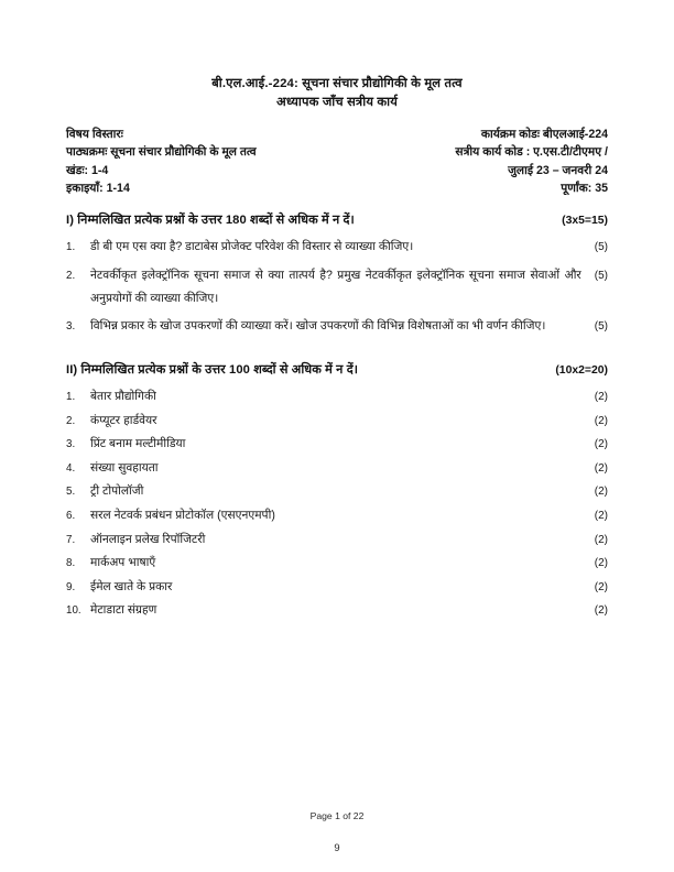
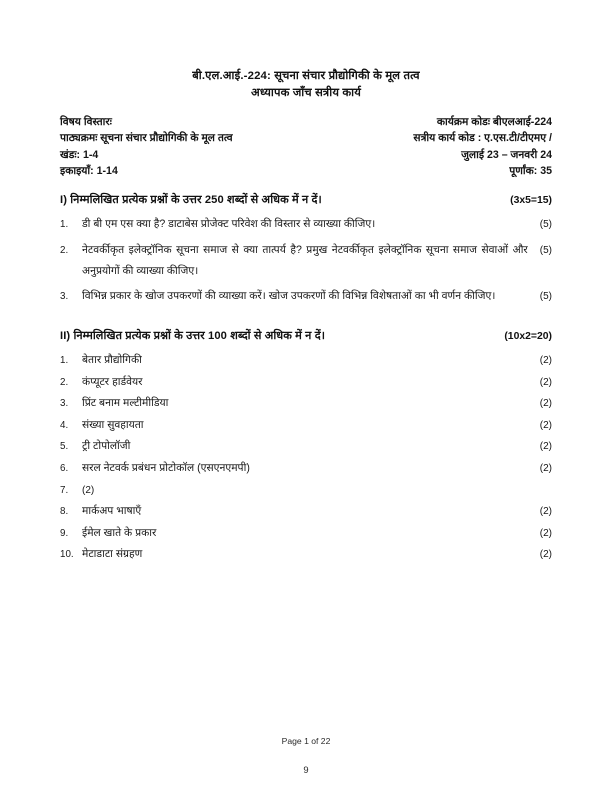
  बी.एल.आई.-224: सूचना संचार प्रौद्योगिकी के मूल तत्व
  अध्यापक जाँच सत्रीय कार्य
  विषय विस्तारः
  कार्यक्रम कोडः बीएलआई-224
  पाठ्यक्रमः सूचना संचार प्रौद्योगिकी के मूल तत्व
  सत्रीय कार्य कोड : ए.एस.टी/टीएमए /
  खंडः: 1-4
  जुलाई 23 – जनवरी 24
  इकाइयाँ: 1-14
  पूर्णांक: 35
- I) निम्मलिखित प्रत्येक प्रश्नों के उत्तर 180 शब्दों से अधिक में न दें।
+ I) निम्मलिखित प्रत्येक प्रश्नों के उत्तर 250 शब्दों से अधिक में न दें।
  (3x5=15)
  1.
  (5)
  डी बी एम एस क्या है? डाटाबेस प्रोजेक्ट परिवेश की विस्तार से व्याख्या कीजिए।
  2.
  (5)
  नेटवर्कीकृत इलेक्ट्रॉनिक सूचना समाज से क्या तात्पर्य है? प्रमुख नेटवर्कीकृत इलेक्ट्रॉनिक सूचना समाज सेवाओं और अनुप्रयोगों की व्याख्या कीजिए।
  3.
  (5)
  विभिन्न प्रकार के खोज उपकरणों की व्याख्या करें। खोज उपकरणों की विभिन्न विशेषताओं का भी वर्णन कीजिए।
  II) निम्मलिखित प्रत्येक प्रश्नों के उत्तर 100 शब्दों से अधिक में न दें।
  (10x2=20)
  1.
  बेतार प्रौद्योगिकी
  (2)
  2.
  कंप्यूटर हार्डवेयर
  (2)
  3.
  प्रिंट बनाम मल्टीमीडिया
  (2)
  4.
  संख्या सुवहायता
  (2)
  5.
  ट्री टोपोलॉजी
  (2)
  6.
  सरल नेटवर्क प्रबंधन प्रोटोकॉल (एसएनएमपी)
  (2)
  7.
- ऑनलाइन प्रलेख रिपॉजिटरी
  (2)
  8.
  मार्कअप भाषाएँ
  (2)
  9.
  ईमेल खाते के प्रकार
  (2)
  10.
  मेटाडाटा संग्रहण
  (2)
  Page 1 of 22
  9
